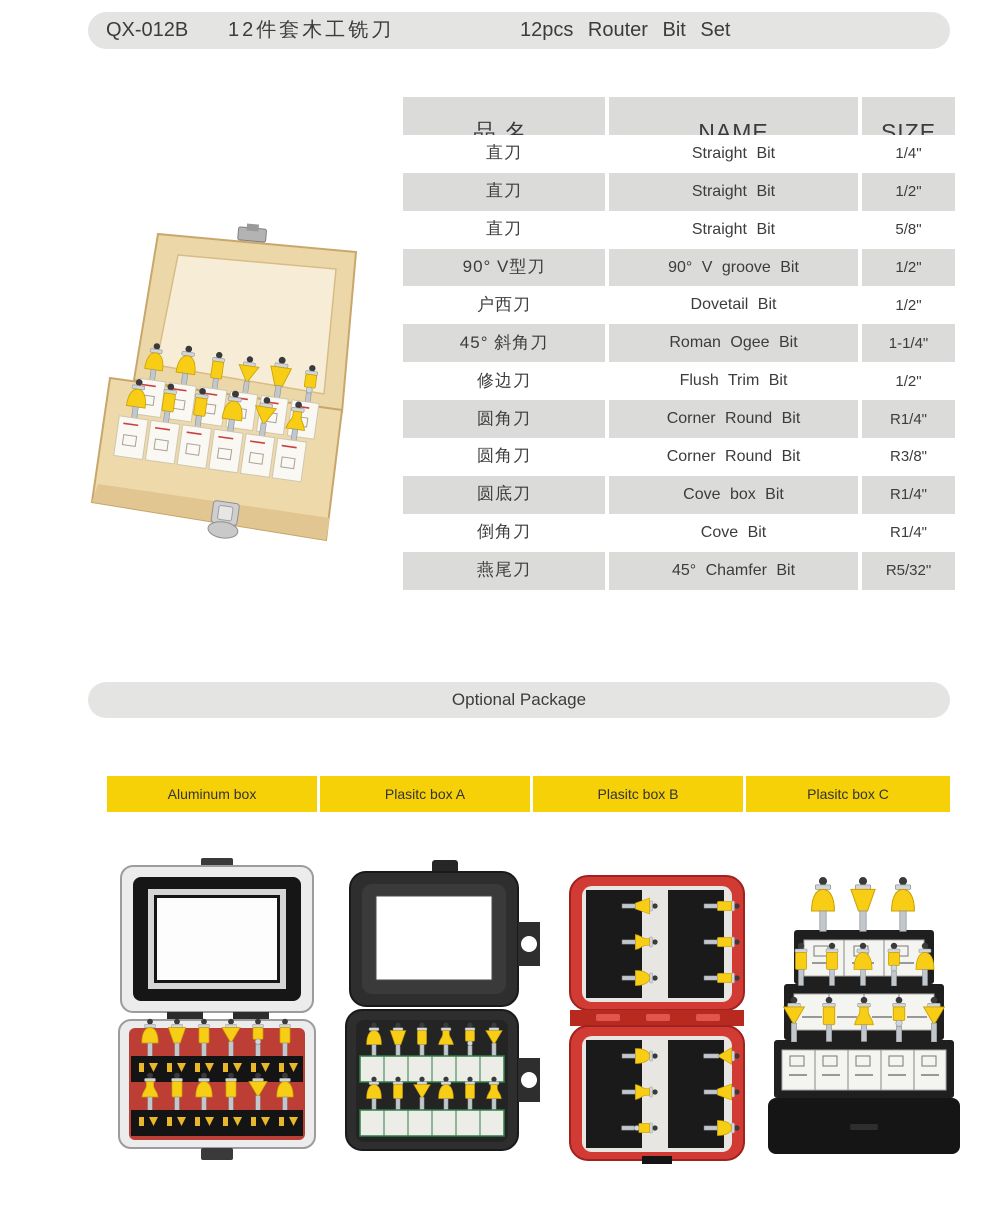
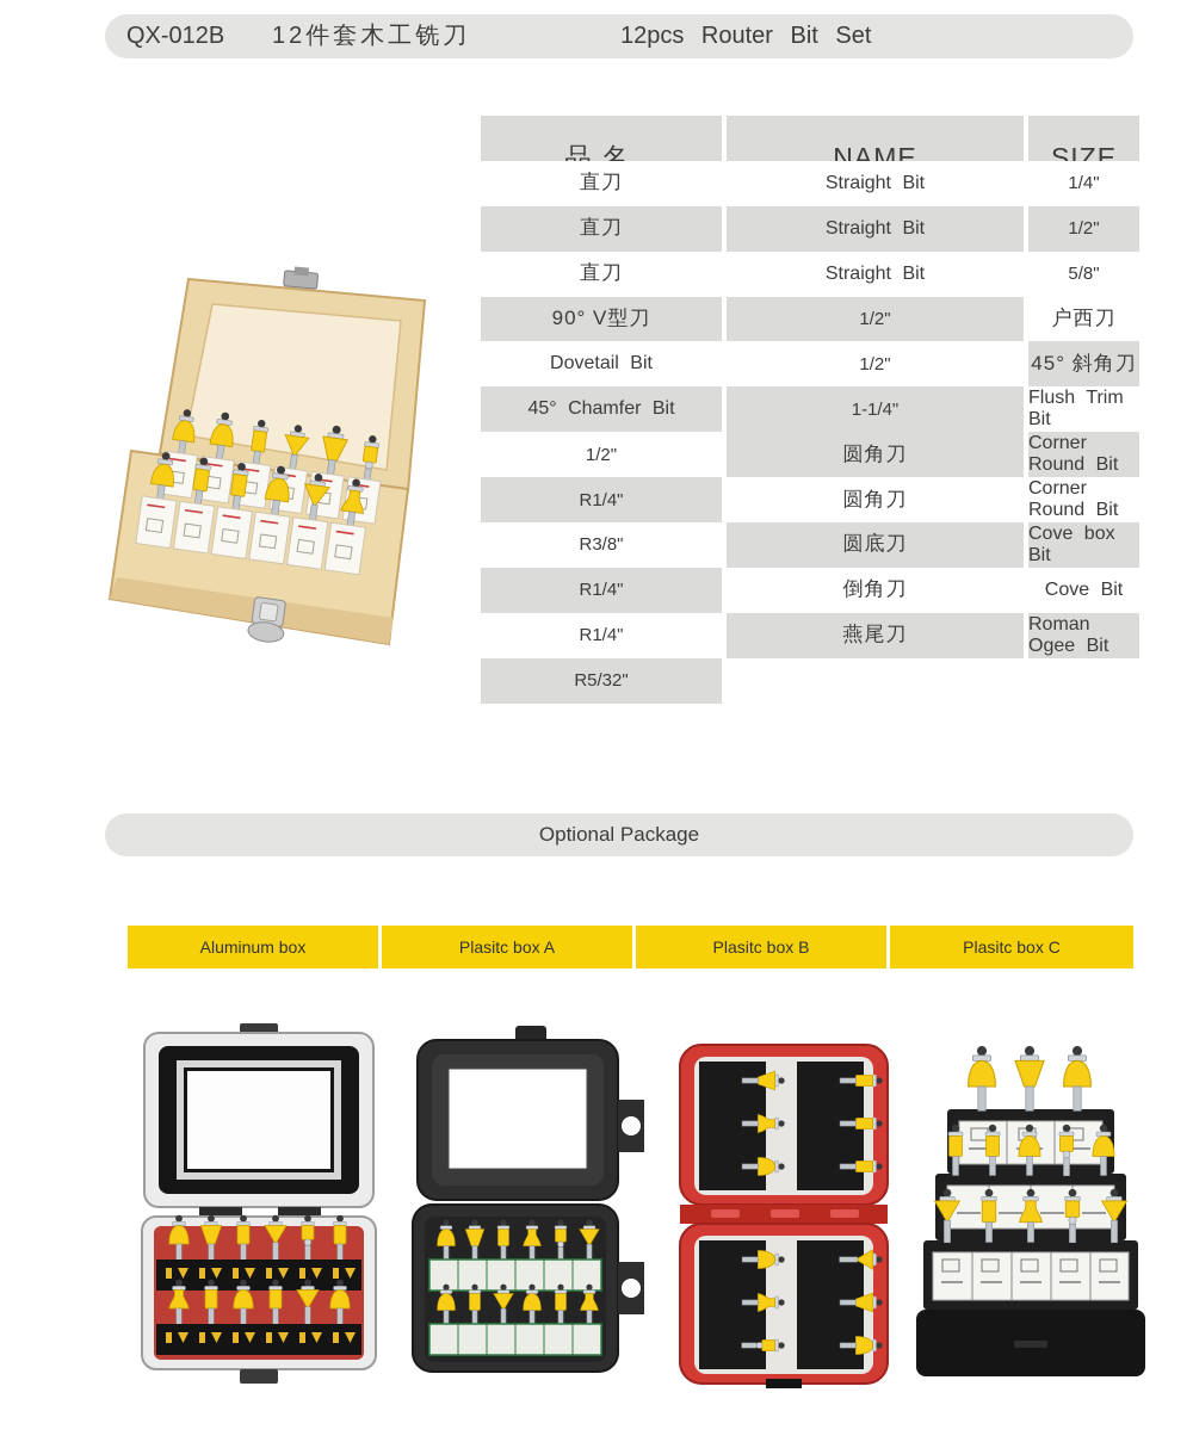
  QX-012B
  12件套木工铣刀
  12pcs Router Bit Set
  品名
  NAME
  SIZE
  直刀
  Straight Bit
  1/4"
  直刀
  Straight Bit
  1/2"
  直刀
  Straight Bit
  5/8"
  90° V型刀
- 90° V groove Bit
  1/2"
  户西刀
  Dovetail Bit
  1/2"
  45° 斜角刀
- Roman Ogee Bit
+ 45° Chamfer Bit
  1-1/4"
- 修边刀
  Flush Trim Bit
  1/2"
  圆角刀
  Corner Round Bit
  R1/4"
  圆角刀
  Corner Round Bit
  R3/8"
  圆底刀
  Cove box Bit
  R1/4"
  倒角刀
  Cove Bit
  R1/4"
  燕尾刀
- 45° Chamfer Bit
+ Roman Ogee Bit
  R5/32"
  Optional Package
  Aluminum box
  Plasitc box A
  Plasitc box B
  Plasitc box C
